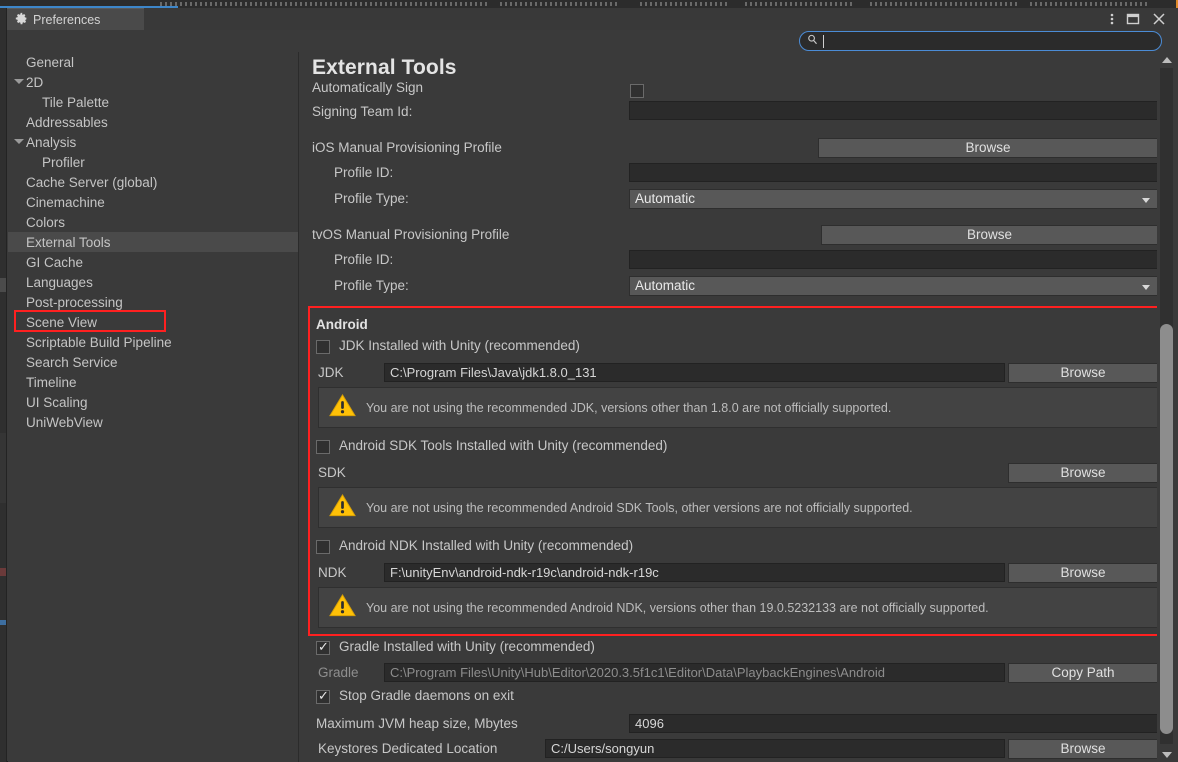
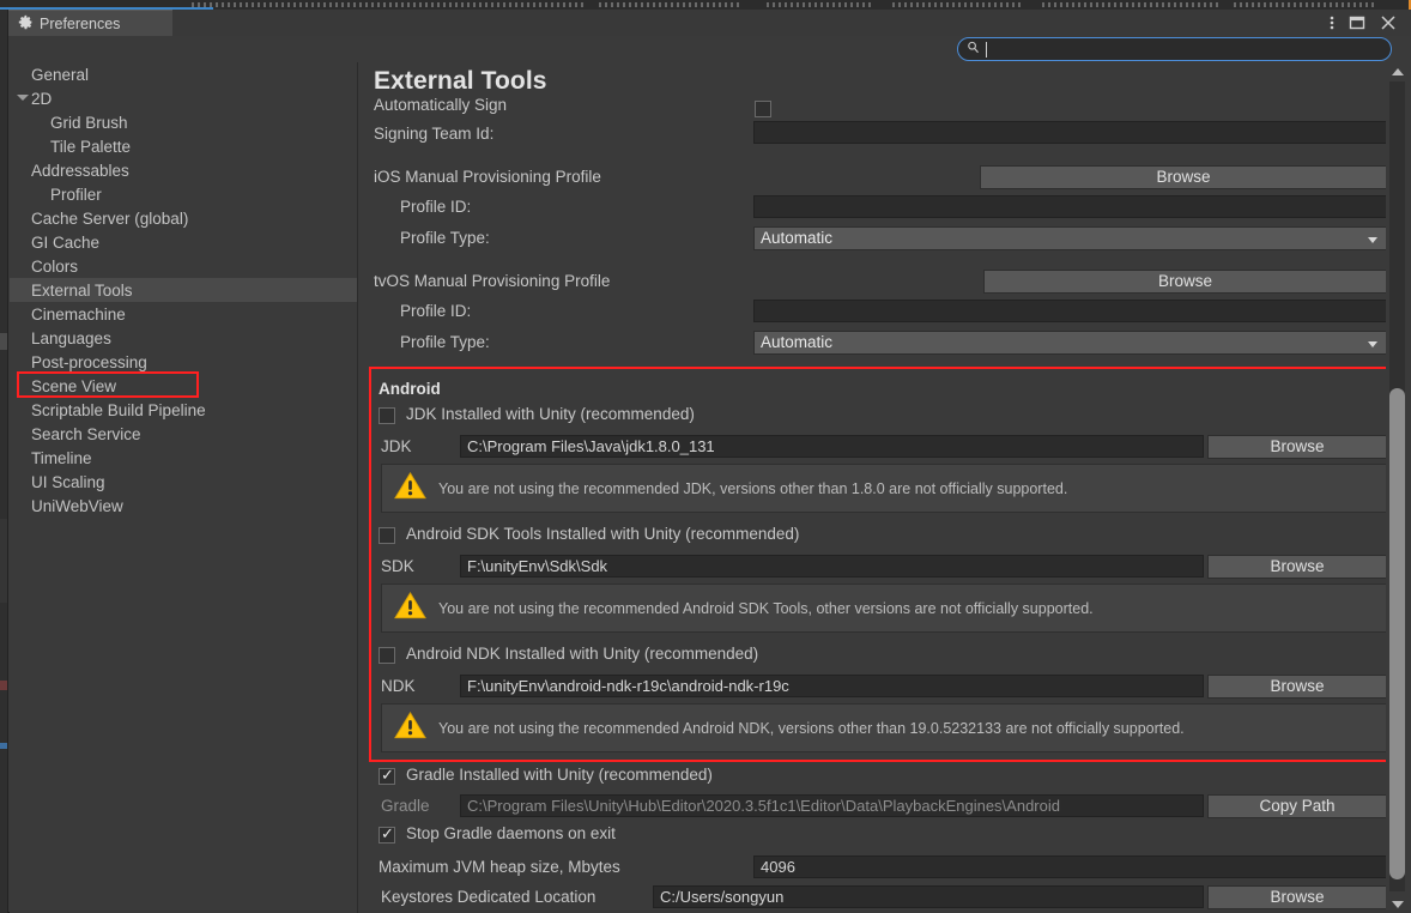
  Preferences
  General
  2D
+ Grid Brush
  Tile Palette
  Addressables
- Analysis
  Profiler
  Cache Server (global)
- Cinemachine
+ GI Cache
  Colors
  External Tools
- GI Cache
+ Cinemachine
  Languages
  Post-processing
  Scene View
  Scriptable Build Pipeline
  Search Service
  Timeline
  UI Scaling
  UniWebView
  External Tools
  Automatically Sign
  Signing Team Id:
  iOS Manual Provisioning Profile
  Browse
  Profile ID:
  Profile Type:
  Automatic
  tvOS Manual Provisioning Profile
  Browse
  Profile ID:
  Profile Type:
  Automatic
  Android
  JDK Installed with Unity (recommended)
  JDK
  C:\Program Files\Java\jdk1.8.0_131
  Browse
  You are not using the recommended JDK, versions other than 1.8.0 are not officially supported.
  Android SDK Tools Installed with Unity (recommended)
  SDK
+ F:\unityEnv\Sdk\Sdk
  Browse
  You are not using the recommended Android SDK Tools, other versions are not officially supported.
  Android NDK Installed with Unity (recommended)
  NDK
  F:\unityEnv\android-ndk-r19c\android-ndk-r19c
  Browse
  You are not using the recommended Android NDK, versions other than 19.0.5232133 are not officially supported.
  Gradle Installed with Unity (recommended)
  Gradle
  C:\Program Files\Unity\Hub\Editor\2020.3.5f1c1\Editor\Data\PlaybackEngines\Android
  Copy Path
  Stop Gradle daemons on exit
  Maximum JVM heap size, Mbytes
  4096
  Keystores Dedicated Location
  C:/Users/songyun
  Browse
